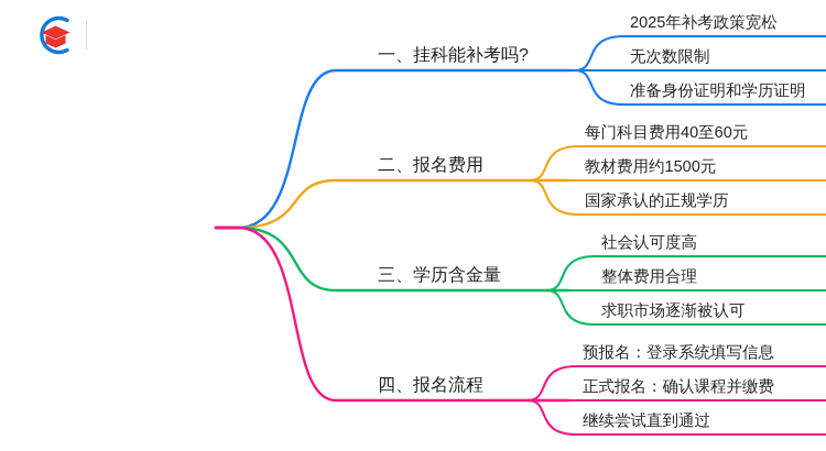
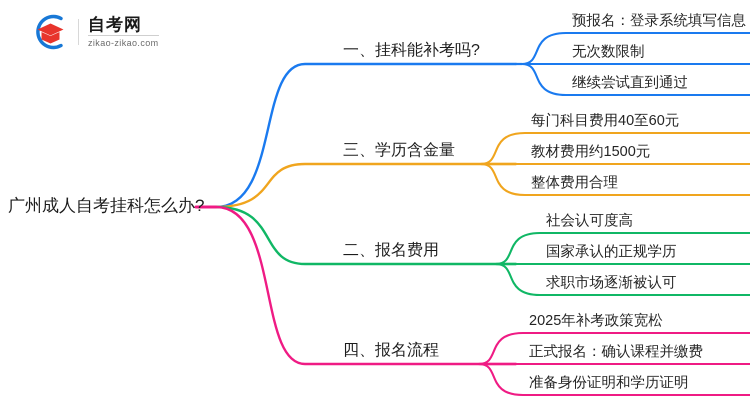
+ 自考网
+ zikao-zikao.com
+ 广州成人自考挂科怎么办?
  一、挂科能补考吗?
- 2025年补考政策宽松
+ 预报名：登录系统填写信息
  无次数限制
- 准备身份证明和学历证明
+ 继续尝试直到通过
- 二、报名费用
+ 三、学历含金量
  每门科目费用40至60元
  教材费用约1500元
- 国家承认的正规学历
+ 整体费用合理
- 三、学历含金量
+ 二、报名费用
  社会认可度高
- 整体费用合理
+ 国家承认的正规学历
  求职市场逐渐被认可
  四、报名流程
- 预报名：登录系统填写信息
+ 2025年补考政策宽松
  正式报名：确认课程并缴费
- 继续尝试直到通过
+ 准备身份证明和学历证明
